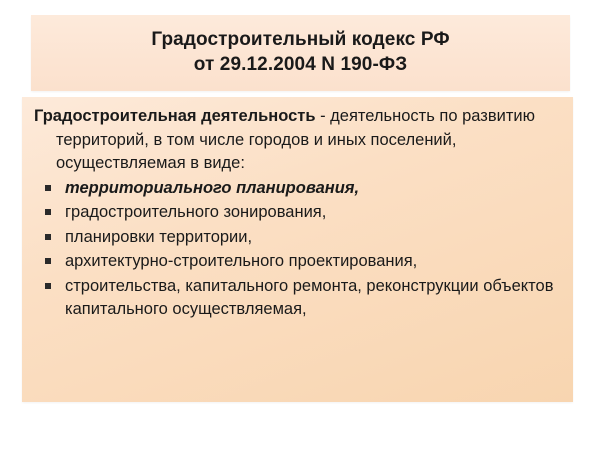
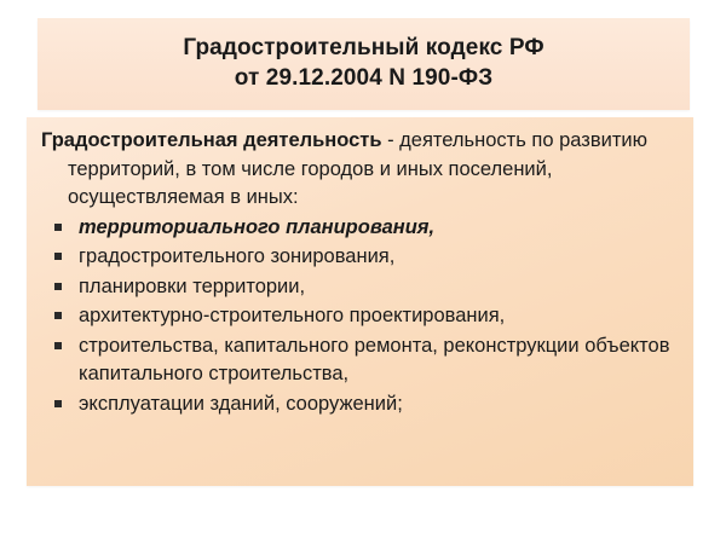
  Градостроительный кодекс РФ
  от 29.12.2004 N 190-ФЗ
- Градостроительная деятельность - деятельность по развитию территорий, в том числе городов и иных поселений, осуществляемая в виде:
+ Градостроительная деятельность - деятельность по развитию территорий, в том числе городов и иных поселений, осуществляемая в иных:
  территориального планирования,
  градостроительного зонирования,
  планировки территории,
  архитектурно-строительного проектирования,
- строительства, капитального ремонта, реконструкции объектов капитального осуществляемая,
+ строительства, капитального ремонта, реконструкции объектов капитального строительства,
+ эксплуатации зданий, сооружений;
